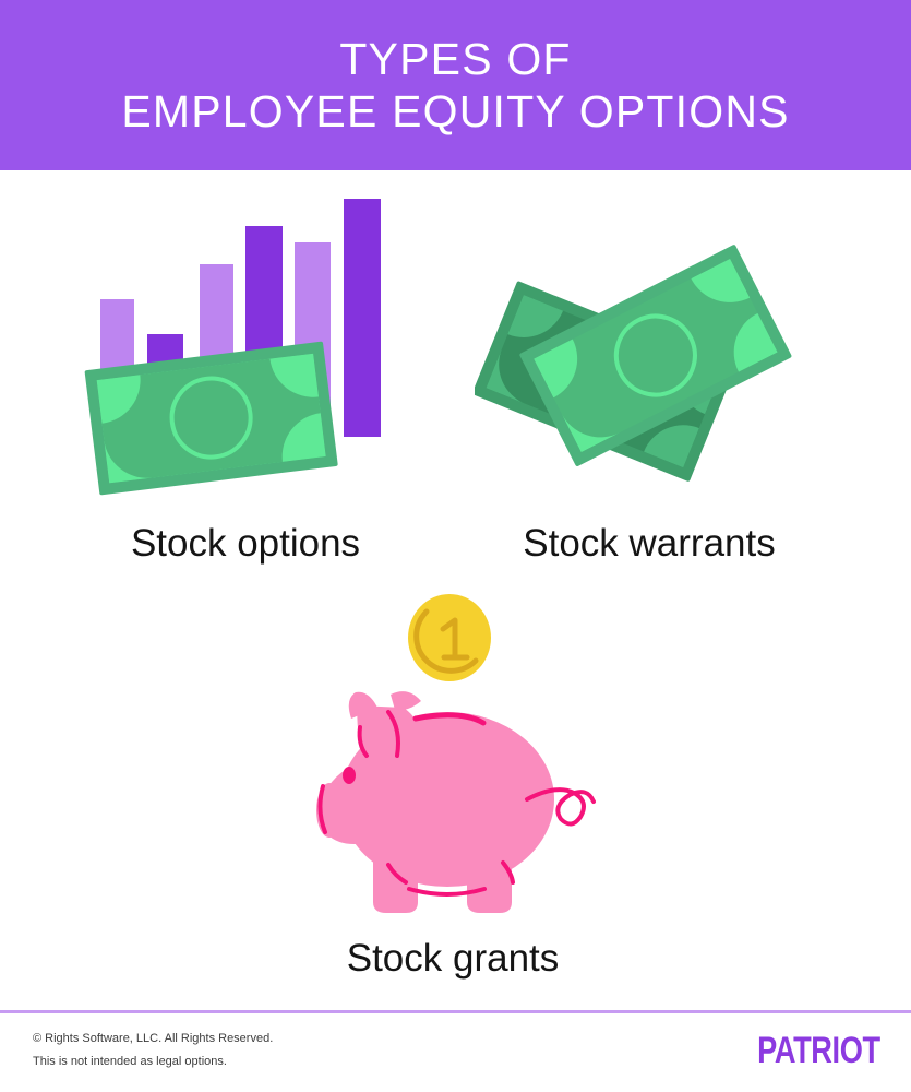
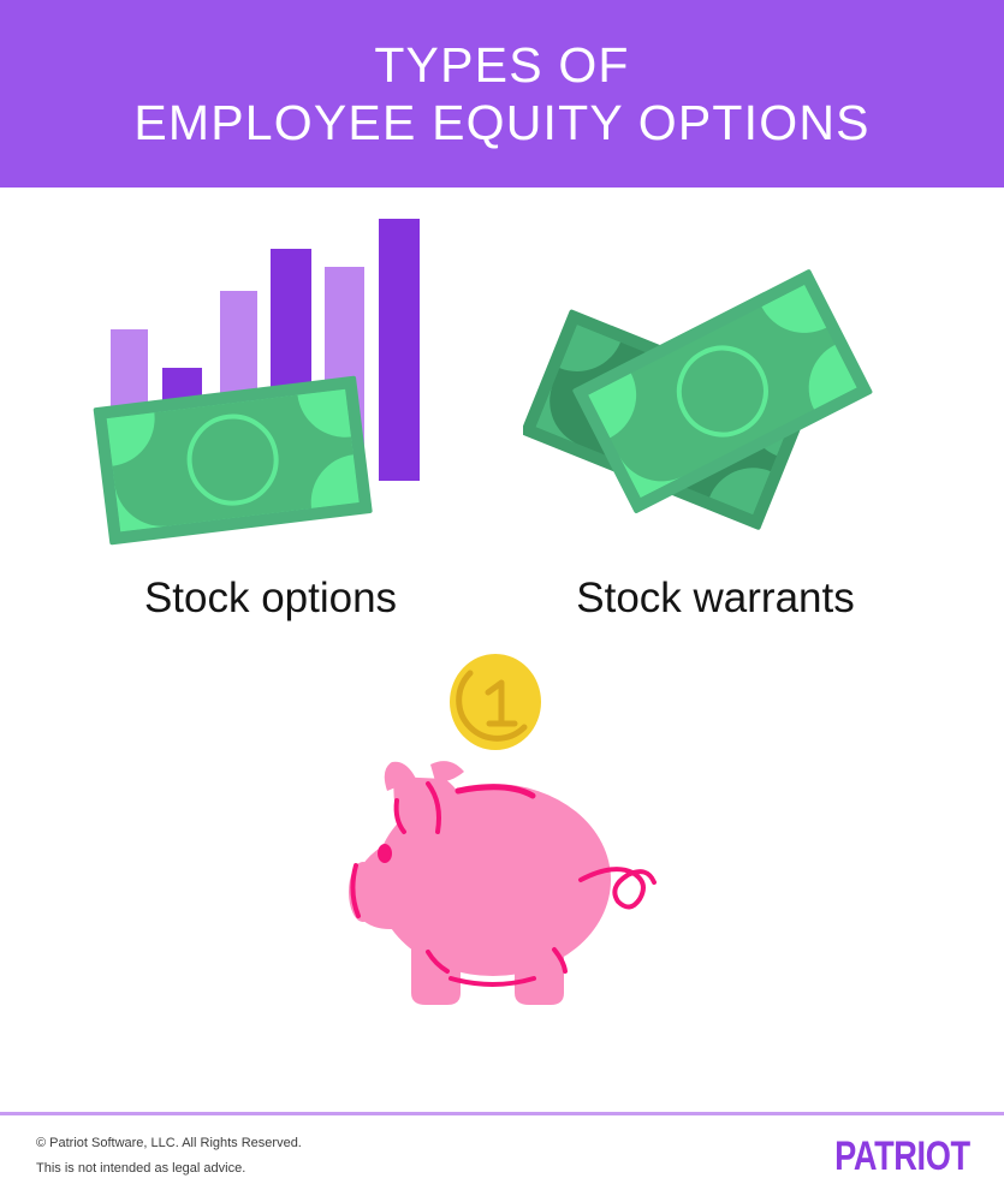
  TYPES OF
  EMPLOYEE EQUITY OPTIONS
  Stock options
  Stock warrants
- Stock grants
- © Rights Software, LLC. All Rights Reserved.
+ © Patriot Software, LLC. All Rights Reserved.
- This is not intended as legal options.
+ This is not intended as legal advice.
  PATRIOT
